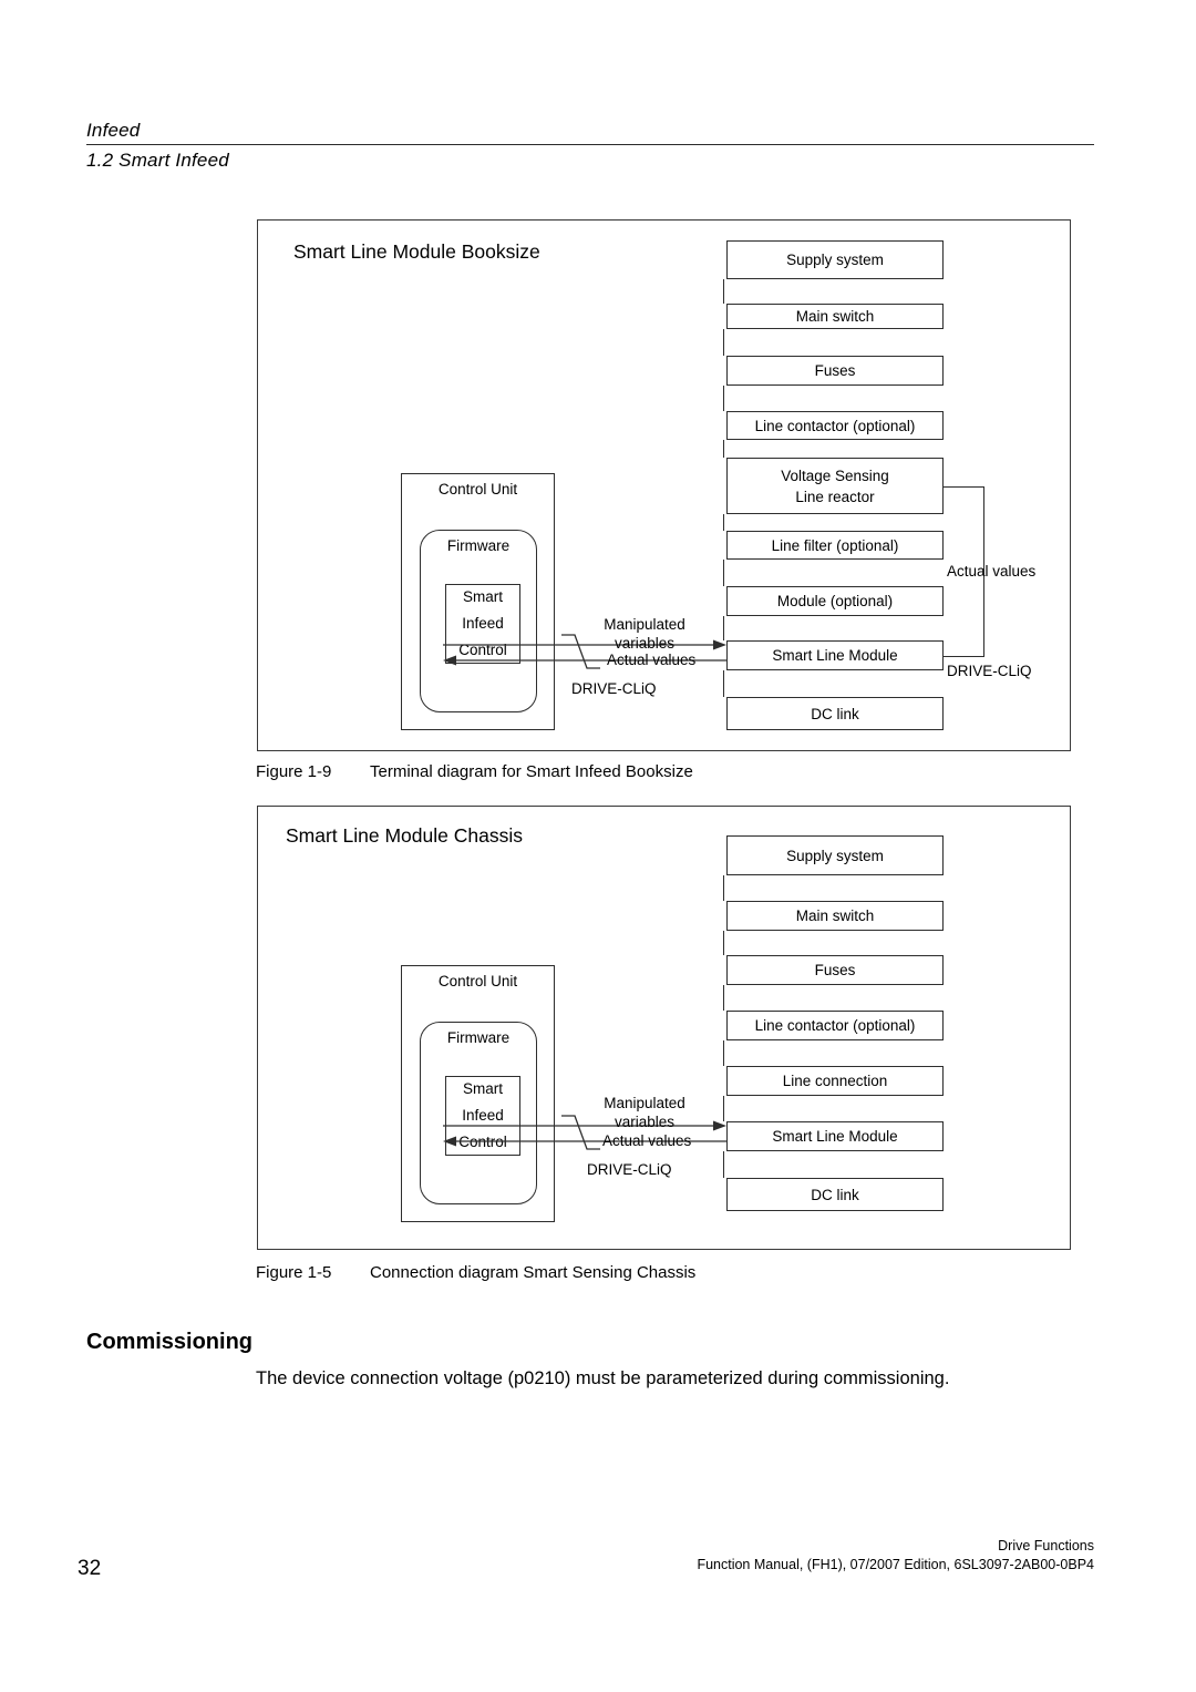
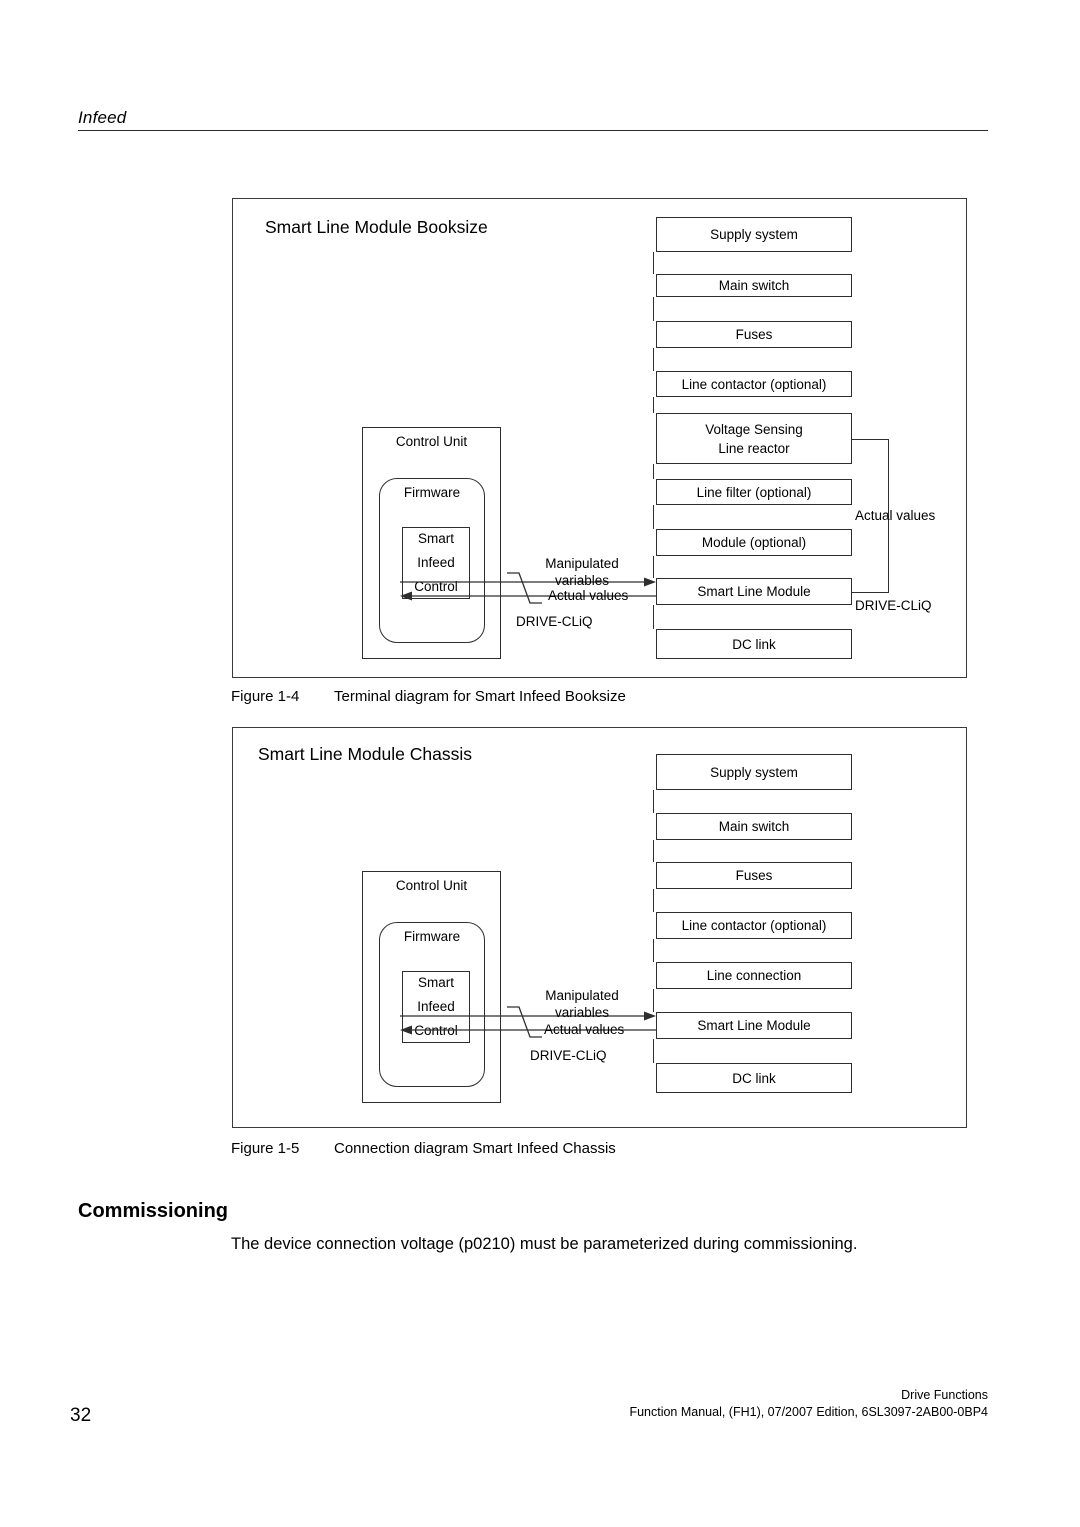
  Infeed
- 1.2 Smart Infeed
  Smart Line Module Booksize
  Supply system
  Main switch
  Fuses
  Line contactor (optional)
  Voltage Sensing
  Line reactor
  Line filter (optional)
  Module (optional)
  Smart Line Module
  DC link
  Actual values
  DRIVE-CLiQ
  Control Unit
  Firmware
  Smart
  Infeed
  Control
  Manipulated
  variables
  Actual values
  DRIVE-CLiQ
- Figure 1-9 Terminal diagram for Smart Infeed Booksize
+ Figure 1-4 Terminal diagram for Smart Infeed Booksize
  Smart Line Module Chassis
  Supply system
  Main switch
  Fuses
  Line contactor (optional)
  Line connection
  Smart Line Module
  DC link
  Control Unit
  Firmware
  Smart
  Infeed
  Manipulated
  variables
  Actual values
  DRIVE-CLiQ
- Figure 1-5 Connection diagram Smart Sensing Chassis
+ Figure 1-5 Connection diagram Smart Infeed Chassis
  Commissioning
  The device connection voltage (p0210) must be parameterized during commissioning.
  32
  Drive Functions
  Function Manual, (FH1), 07/2007 Edition, 6SL3097-2AB00-0BP4
